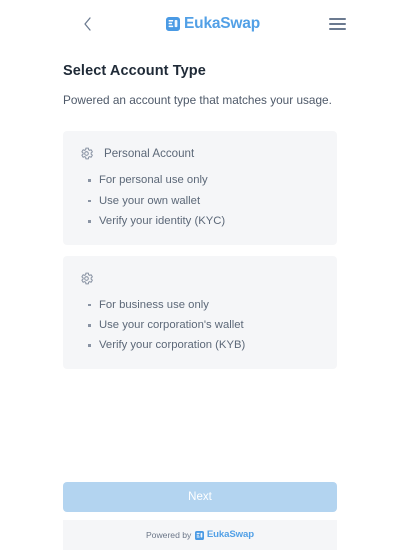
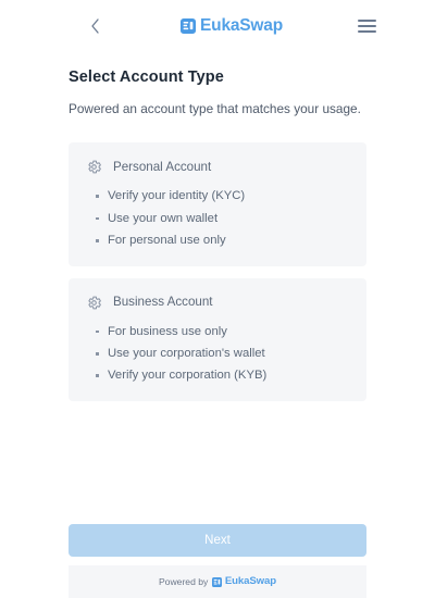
  EukaSwap
  Select Account Type
  Powered an account type that matches your usage.
  Personal Account
- For personal use only
+ Verify your identity (KYC)
  Use your own wallet
- Verify your identity (KYC)
+ For personal use only
+ Business Account
  For business use only
  Use your corporation's wallet
  Verify your corporation (KYB)
  Next
  Powered by
  EukaSwap
